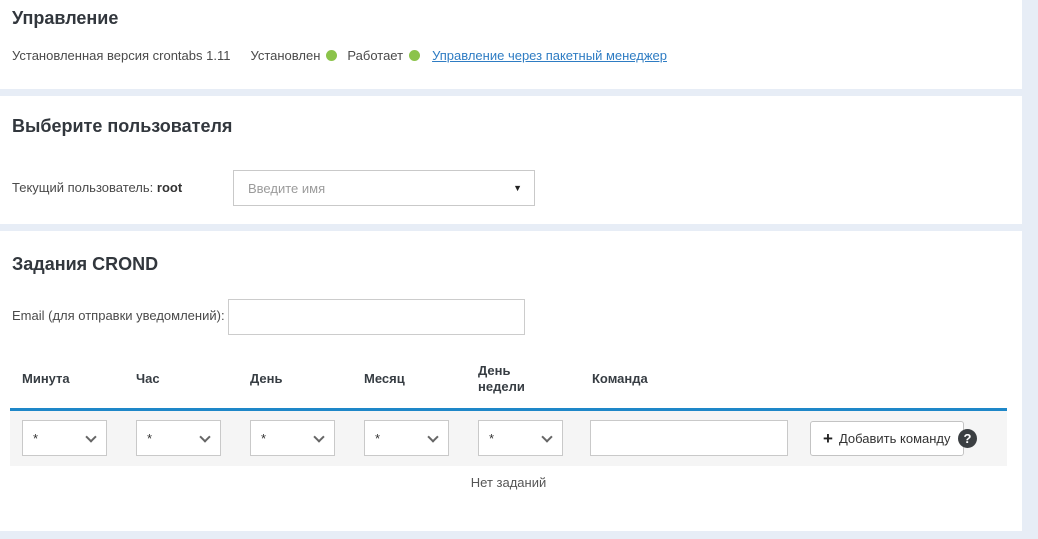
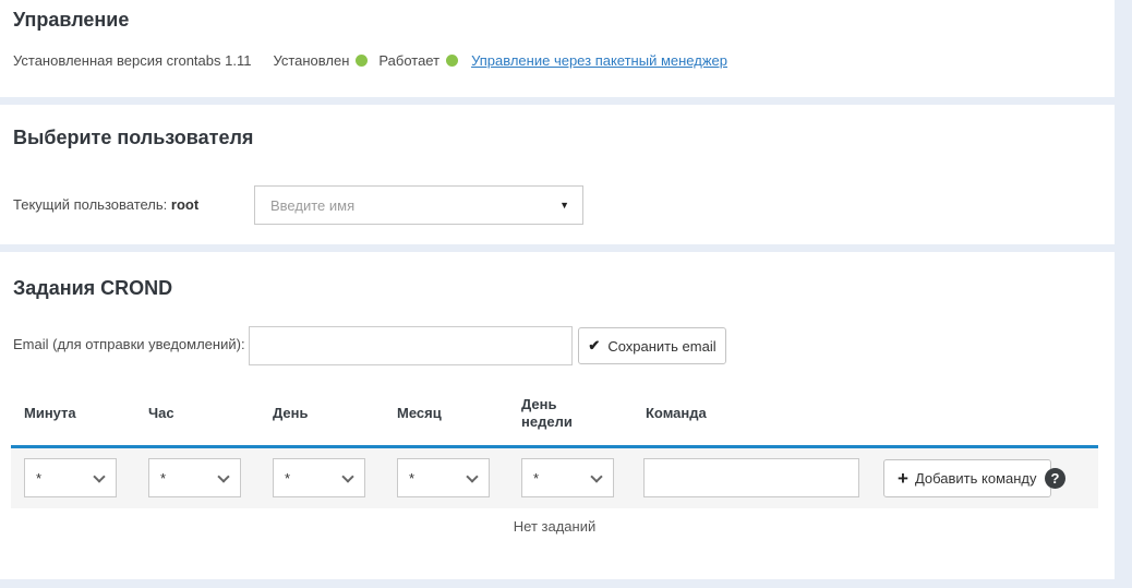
  Управление
  Установленная версия crontabs 1.11
  Установлен
  Работает
  Управление через пакетный менеджер
  Выберите пользователя
  Текущий пользователь: root
  Введите имя
  ▼
  Задания CROND
  Email (для отправки уведомлений):
+ ✔
+ Сохранить email
  Минута
  Час
  День
  Месяц
  День недели
  Команда
  *
  *
  *
  *
  *
  +
  Добавить команду
  ?
  Нет заданий
